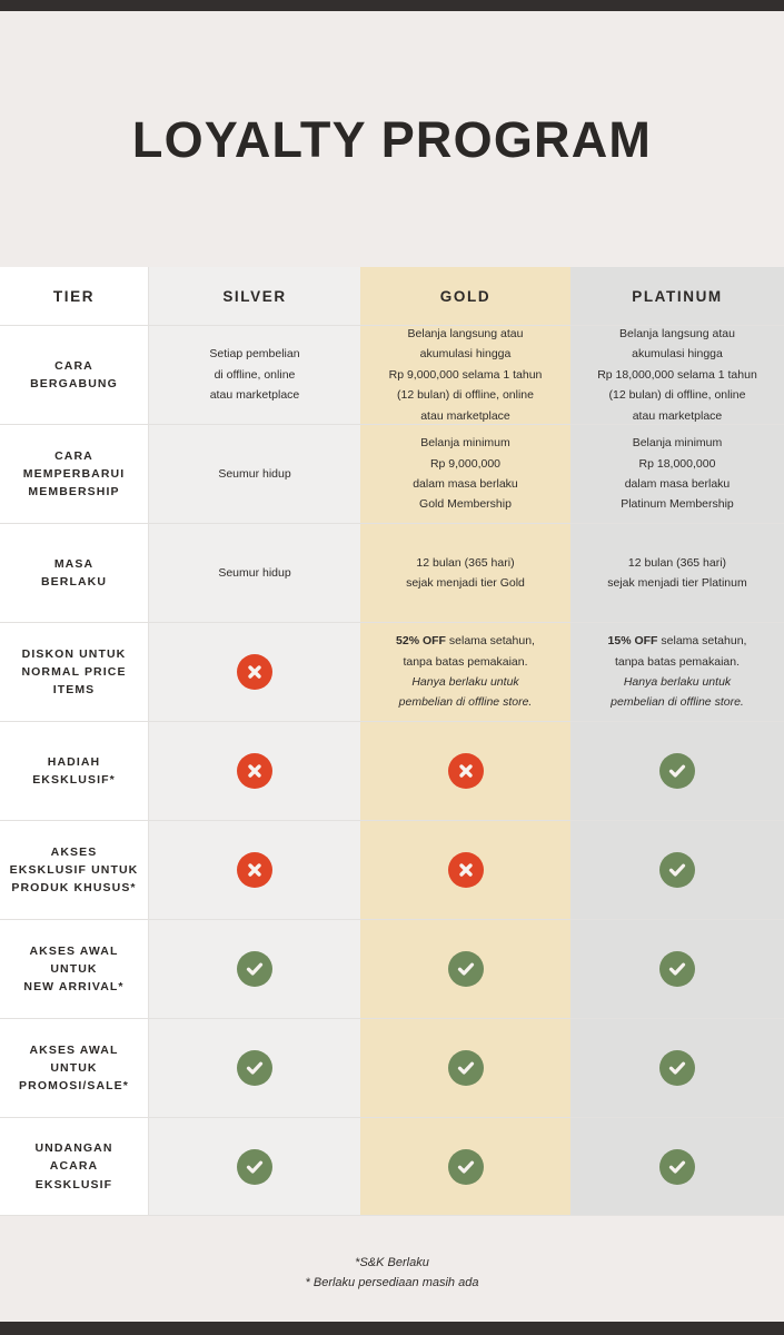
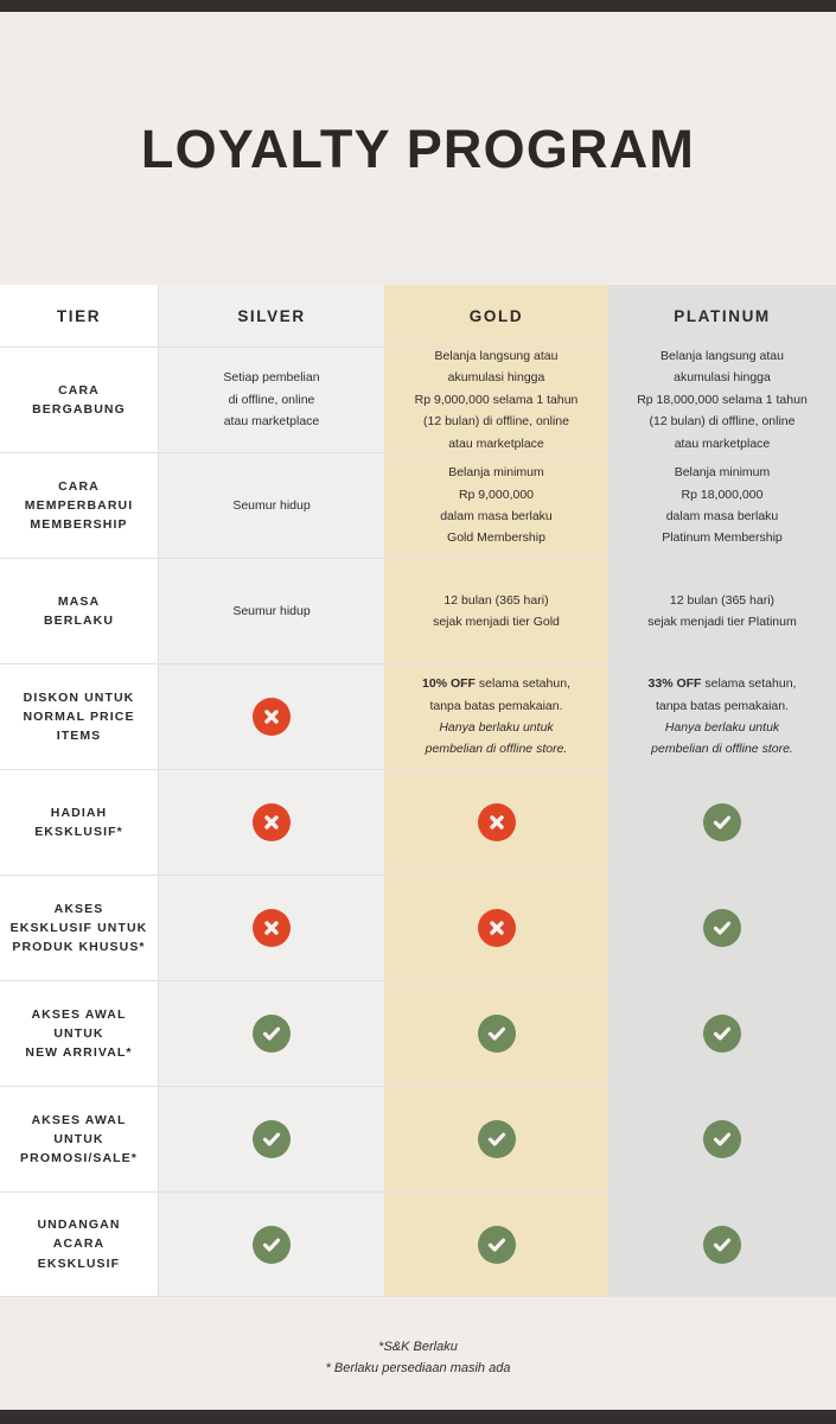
  LOYALTY PROGRAM
  TIER
  SILVER
  GOLD
  PLATINUM
  CARA
  BERGABUNG
  Setiap pembelian
  di offline, online
  atau marketplace
  Belanja langsung atau
  akumulasi hingga
  Rp 9,000,000 selama 1 tahun
  (12 bulan) di offline, online
  atau marketplace
  Belanja langsung atau
  akumulasi hingga
  Rp 18,000,000 selama 1 tahun
  (12 bulan) di offline, online
  atau marketplace
  CARA
  MEMPERBARUI
  MEMBERSHIP
  Seumur hidup
  Belanja minimum
  Rp 9,000,000
  dalam masa berlaku
  Gold Membership
  Belanja minimum
  Rp 18,000,000
  dalam masa berlaku
  Platinum Membership
  MASA
  BERLAKU
  Seumur hidup
  12 bulan (365 hari)
  sejak menjadi tier Gold
  12 bulan (365 hari)
  sejak menjadi tier Platinum
  DISKON UNTUK
  NORMAL PRICE
  ITEMS
- 52% OFF selama setahun,
+ 10% OFF selama setahun,
  tanpa batas pemakaian.
  Hanya berlaku untuk
  pembelian di offline store.
- 15% OFF selama setahun,
+ 33% OFF selama setahun,
  tanpa batas pemakaian.
  Hanya berlaku untuk
  pembelian di offline store.
  HADIAH
  EKSKLUSIF*
  AKSES
  EKSKLUSIF UNTUK
  PRODUK KHUSUS*
  AKSES AWAL
  UNTUK
  NEW ARRIVAL*
  AKSES AWAL
  UNTUK
  PROMOSI/SALE*
  UNDANGAN
  ACARA
  EKSKLUSIF
  *S&K Berlaku
  * Berlaku persediaan masih ada
